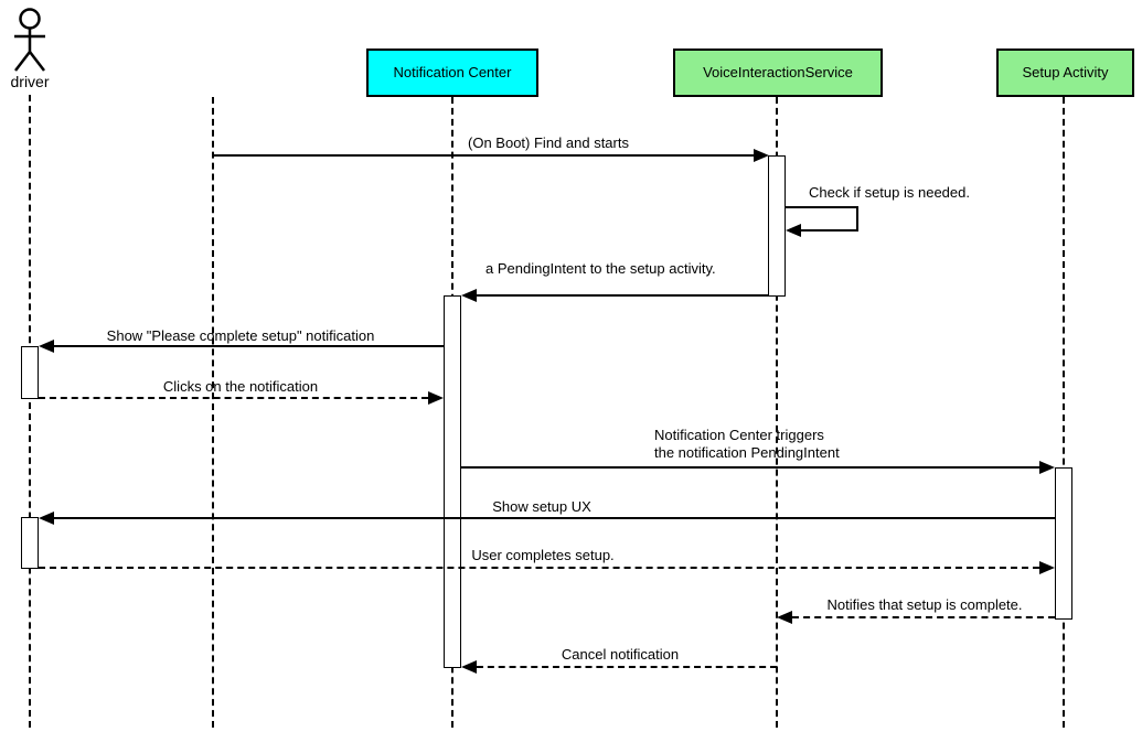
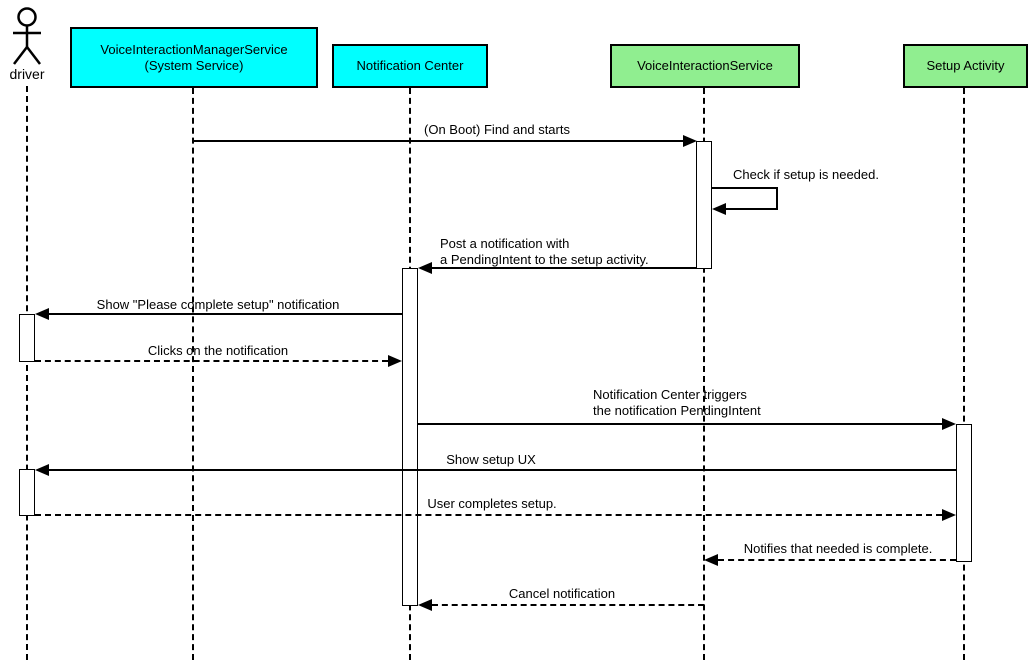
  driver
+ VoiceInteractionManagerService
+ (System Service)
  Notification Center
  VoiceInteractionService
  Setup Activity
  (On Boot) Find and starts
  Check if setup is needed.
+ Post a notification with
  a PendingIntent to the setup activity.
  Show "Please complete setup" notification
  Clicks on the notification
  Notification Center triggers
  the notification PendingIntent
  Show setup UX
  User completes setup.
- Notifies that setup is complete.
+ Notifies that needed is complete.
  Cancel notification
